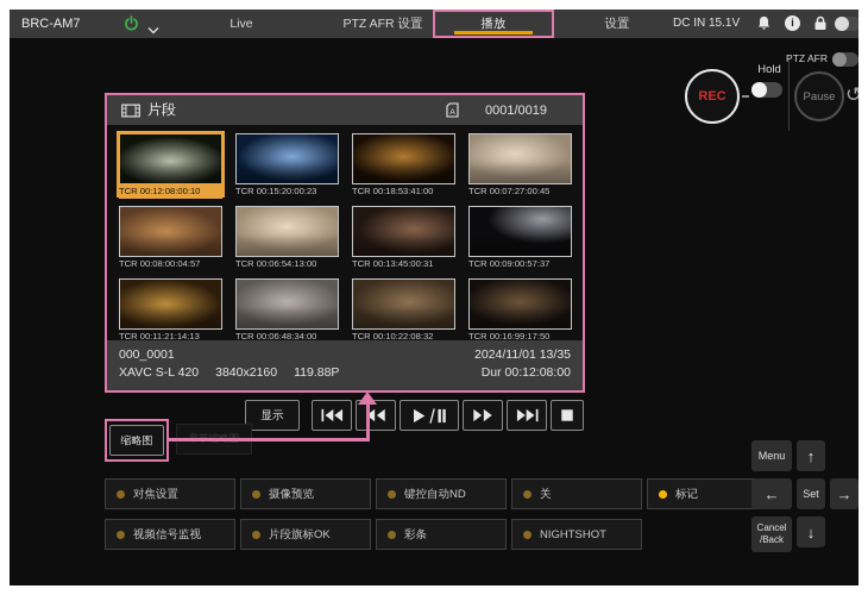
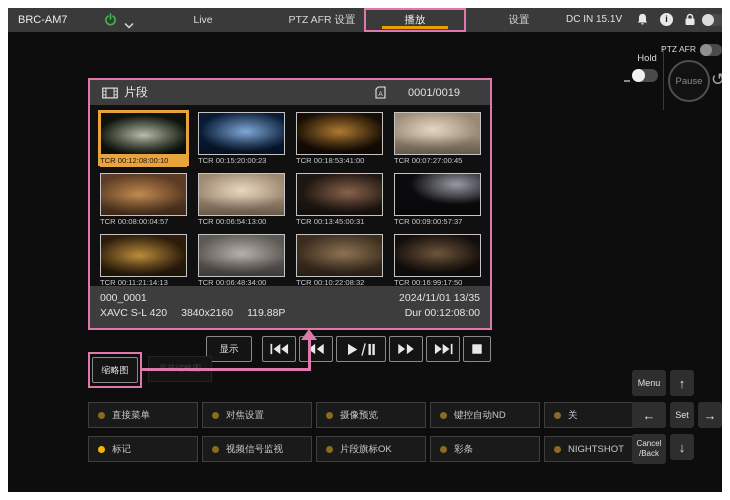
  BRC-AM7
  Live
  PTZ AFR 设置
  播放
  设置
  DC IN 15.1V
  i
- REC
  Hold
  PTZ AFR
  Pause
  ↺
  片段
  0001/0019
  TCR 00:12:08:00:10
  TCR 00:15:20:00:23
  TCR 00:18:53:41:00
  TCR 00:07:27:00:45
  TCR 00:08:00:04:57
  TCR 00:06:54:13:00
  TCR 00:13:45:00:31
  TCR 00:09:00:57:37
  TCR 00:11:21:14:13
  TCR 00:06:48:34:00
  TCR 00:10:22:08:32
  TCR 00:16:99:17:50
  000_0001
  2024/11/01 13/35
  XAVC S-L 420 3840x2160 119.88P
  Dur 00:12:08:00
  显示
  缩略图
+ 直接菜单
  对焦设置
  摄像预览
  键控自动ND
  关
  标记
  视频信号监视
  片段旗标OK
  彩条
  NIGHTSHOT
  Menu
  ↑
  ←
  Set
  →
  Cancel
  /Back
  ↓
